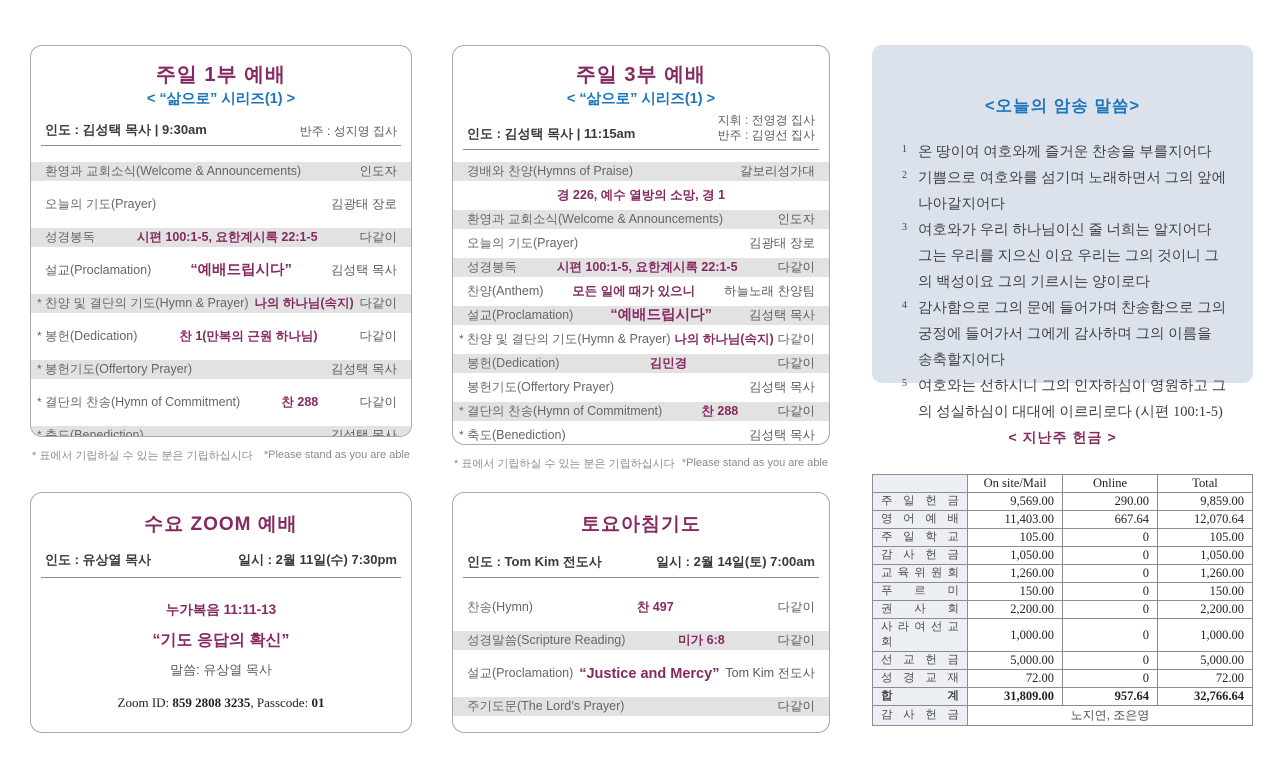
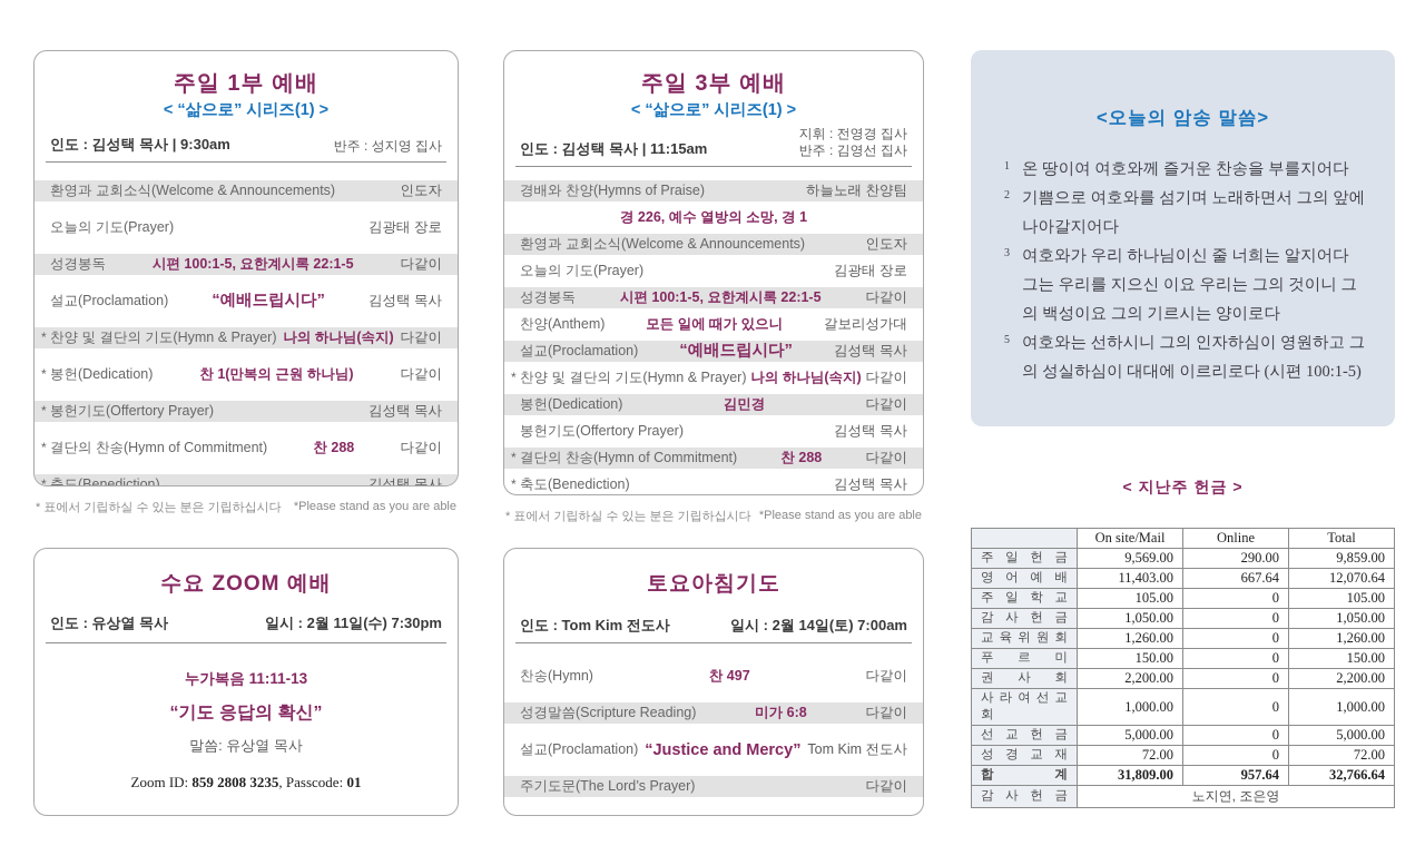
  주일 1부 예배
  < “삶으로” 시리즈(1) >
  인도 : 김성택 목사 | 9:30am
  반주 : 성지영 집사
  환영과 교회소식(Welcome & Announcements)
  인도자
  오늘의 기도(Prayer)
  김광태 장로
  성경봉독
  시편 100:1-5, 요한계시록 22:1-5
  다같이
  설교(Proclamation)
  “예배드립시다”
  김성택 목사
  *
  찬양 및 결단의 기도(Hymn & Prayer)
  나의 하나님(속지)
  다같이
  *
  봉헌(Dedication)
  찬 1(만복의 근원 하나님)
  다같이
  *
  봉헌기도(Offertory Prayer)
  김성택 목사
  *
  결단의 찬송(Hymn of Commitment)
  찬 288
  다같이
  *
  축도(Benediction)
  김성택 목사
  * 표에서 기립하실 수 있는 분은 기립하십시다
  *Please stand as you are able
  수요 ZOOM 예배
  인도 : 유상열 목사
  일시 : 2월 11일(수) 7:30pm
  누가복음 11:11-13
  “기도 응답의 확신”
  말씀: 유상열 목사
  Zoom ID: 859 2808 3235, Passcode: 01
  주일 3부 예배
  < “삶으로” 시리즈(1) >
  인도 : 김성택 목사 | 11:15am
  지휘 : 전영경 집사
  반주 : 김영선 집사
  경배와 찬양(Hymns of Praise)
- 갈보리성가대
+ 하늘노래 찬양팀
  경 226, 예수 열방의 소망, 경 1
  환영과 교회소식(Welcome & Announcements)
  인도자
  오늘의 기도(Prayer)
  김광태 장로
  성경봉독
  시편 100:1-5, 요한계시록 22:1-5
  다같이
  찬양(Anthem)
  모든 일에 때가 있으니
- 하늘노래 찬양팀
+ 갈보리성가대
  설교(Proclamation)
  “예배드립시다”
  김성택 목사
  *
  찬양 및 결단의 기도(Hymn & Prayer)
  나의 하나님(속지)
  다같이
  봉헌(Dedication)
  김민경
  다같이
  봉헌기도(Offertory Prayer)
  김성택 목사
  *
  결단의 찬송(Hymn of Commitment)
  찬 288
  다같이
  *
  축도(Benediction)
  김성택 목사
  * 표에서 기립하실 수 있는 분은 기립하십시다
  *Please stand as you are able
  토요아침기도
  인도 : Tom Kim 전도사
  일시 : 2월 14일(토) 7:00am
  찬송(Hymn)
  찬 497
  다같이
  성경말씀(Scripture Reading)
  미가 6:8
  다같이
  설교(Proclamation)
  “Justice and Mercy”
  Tom Kim 전도사
  주기도문(The Lord’s Prayer)
  다같이
  <오늘의 암송 말씀>
  1
  온 땅이여 여호와께 즐거운 찬송을 부를지어다
  2
  기쁨으로 여호와를 섬기며 노래하면서 그의 앞에 나아갈지어다
  3
  여호와가 우리 하나님이신 줄 너희는 알지어다 그는 우리를 지으신 이요 우리는 그의 것이니 그의 백성이요 그의 기르시는 양이로다
- 4
- 감사함으로 그의 문에 들어가며 찬송함으로 그의 궁정에 들어가서 그에게 감사하며 그의 이름을 송축할지어다
  5
  여호와는 선하시니 그의 인자하심이 영원하고 그의 성실하심이 대대에 이르리로다 (시편 100:1-5)
  < 지난주 헌금 >
  	On site/Mail	Online	Total
  주 일 헌 금	9,569.00	290.00	9,859.00
  영 어 예 배	11,403.00	667.64	12,070.64
  주 일 학 교	105.00	0	105.00
  감 사 헌 금	1,050.00	0	1,050.00
  교 육 위 원 회	1,260.00	0	1,260.00
  푸 르 미	150.00	0	150.00
  권 사 회	2,200.00	0	2,200.00
  사 라 여 선 교 회	1,000.00	0	1,000.00
  선 교 헌 금	5,000.00	0	5,000.00
  성 경 교 재	72.00	0	72.00
  합 계	31,809.00	957.64	32,766.64
  감 사 헌 금	노지연, 조은영
